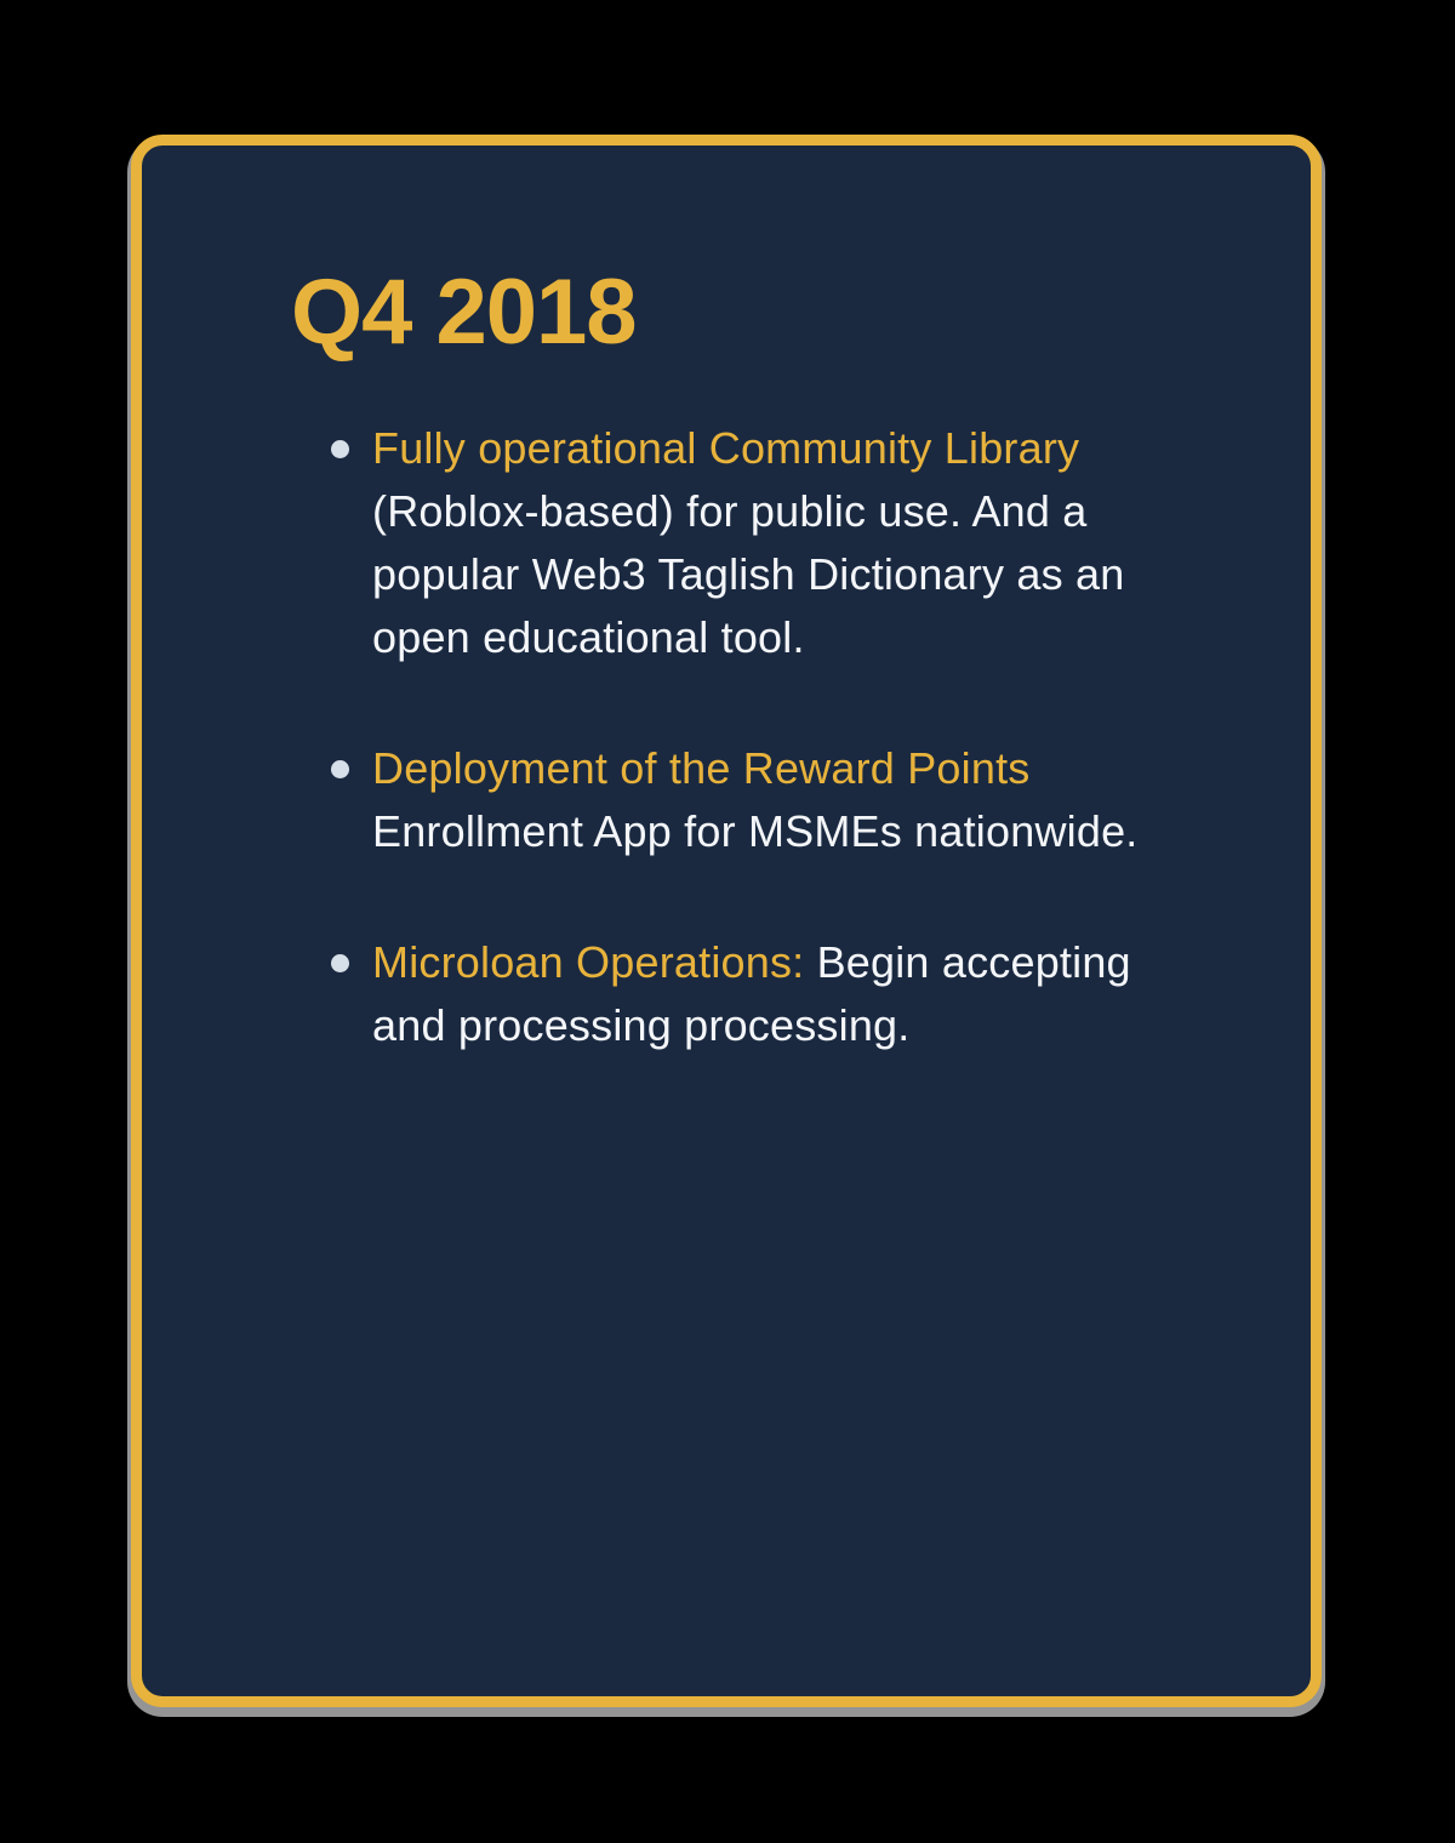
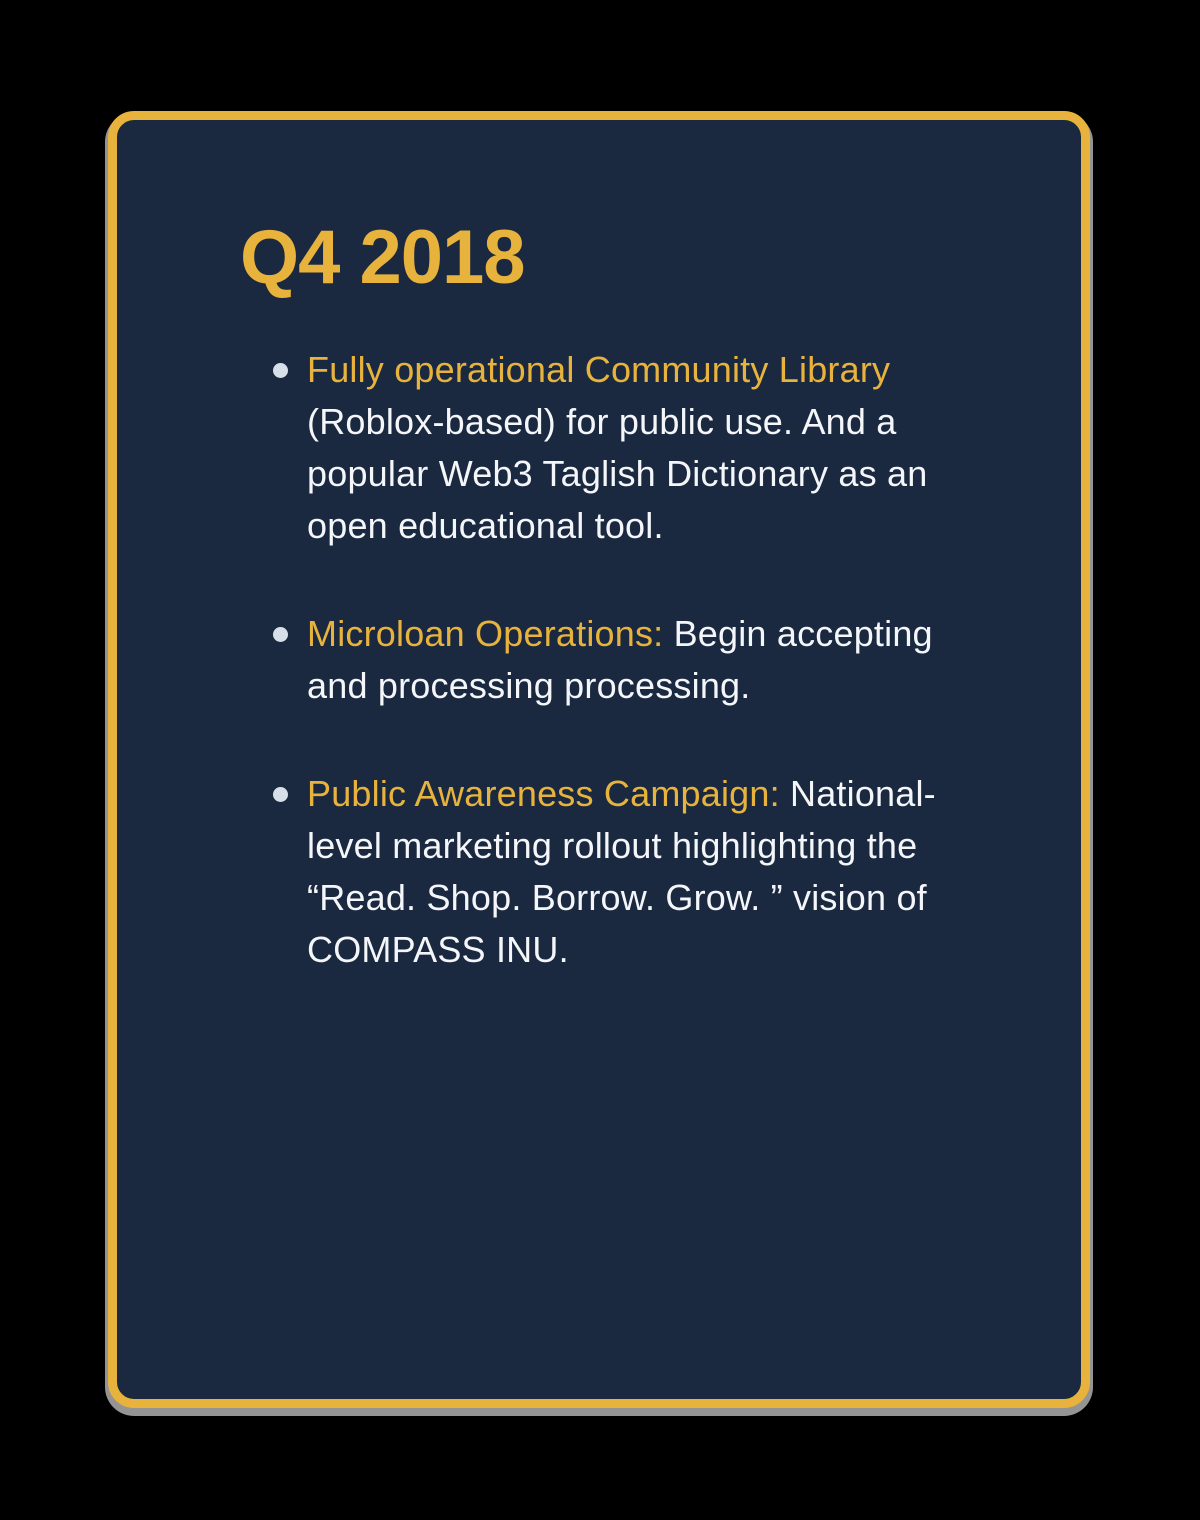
  Q4 2018
  Fully operational Community Library (Roblox-based) for public use. And a popular Web3 Taglish Dictionary as an open educational tool.
- Deployment of the Reward Points Enrollment App for MSMEs nationwide.
  Microloan Operations: Begin accepting and processing processing.
+ Public Awareness Campaign: National-level marketing rollout highlighting the “Read. Shop. Borrow. Grow. ” vision of COMPASS INU.
